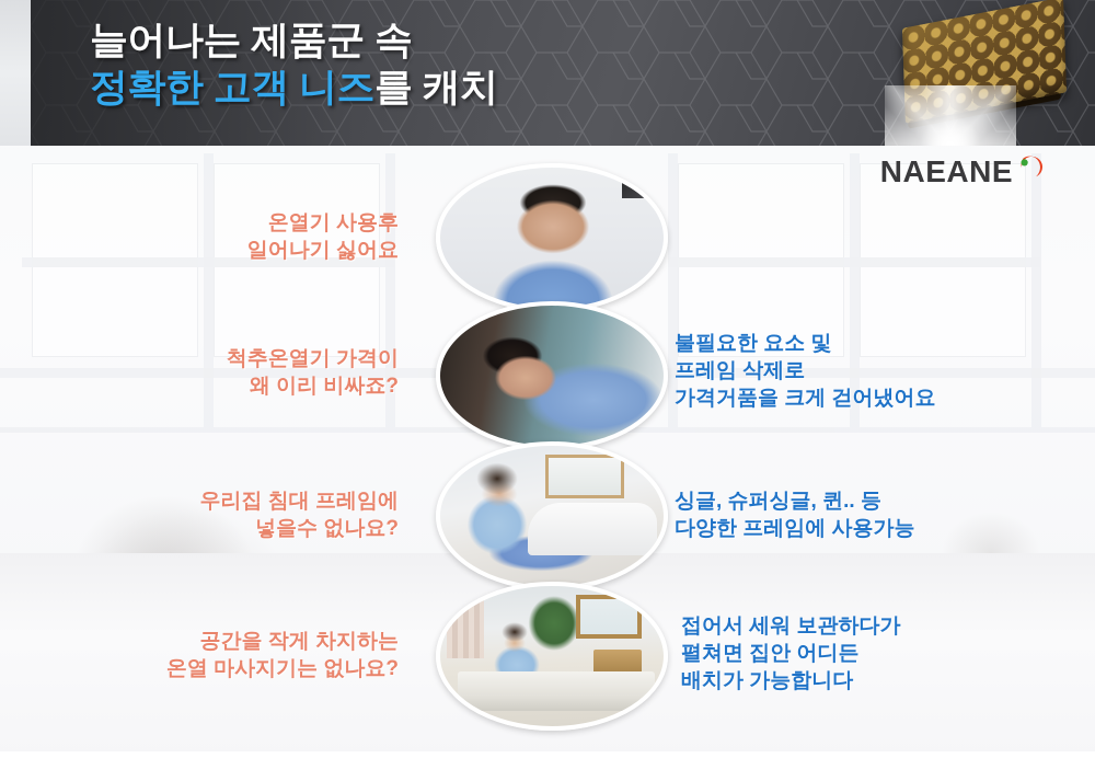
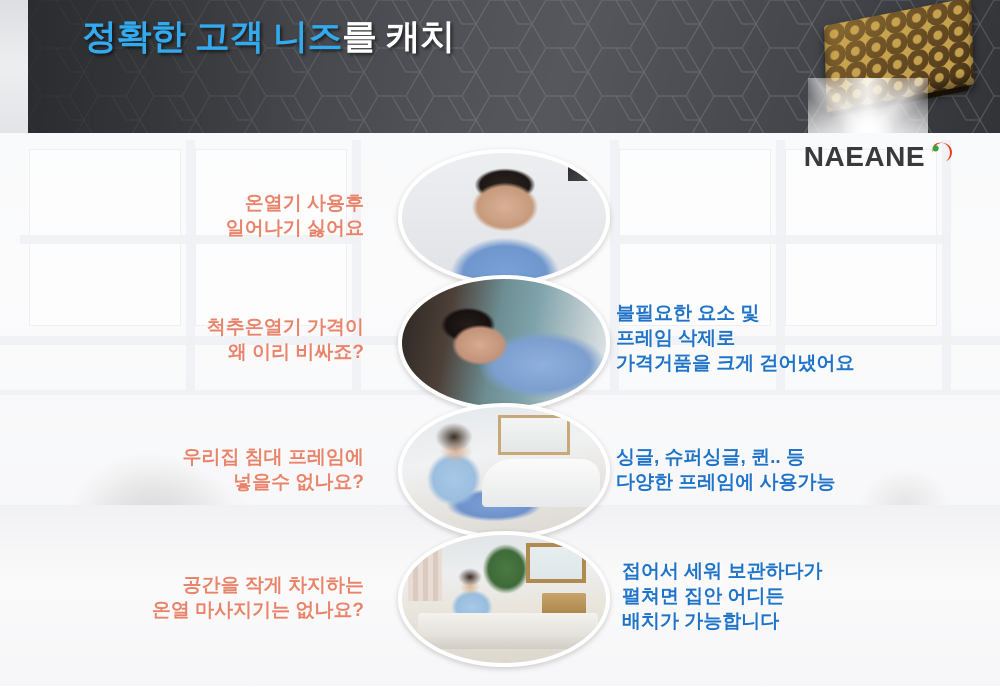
- 늘어나는 제품군 속
  정확한 고객 니즈를 캐치
  NAEANE
  온열기 사용후
  일어나기 싫어요
  척추온열기 가격이
  왜 이리 비싸죠?
  불필요한 요소 및
  프레임 삭제로
  가격거품을 크게 걷어냈어요
  우리집 침대 프레임에
  넣을수 없나요?
  싱글, 슈퍼싱글, 퀸.. 등
  다양한 프레임에 사용가능
  공간을 작게 차지하는
  온열 마사지기는 없나요?
  접어서 세워 보관하다가
  펼쳐면 집안 어디든
  배치가 가능합니다
